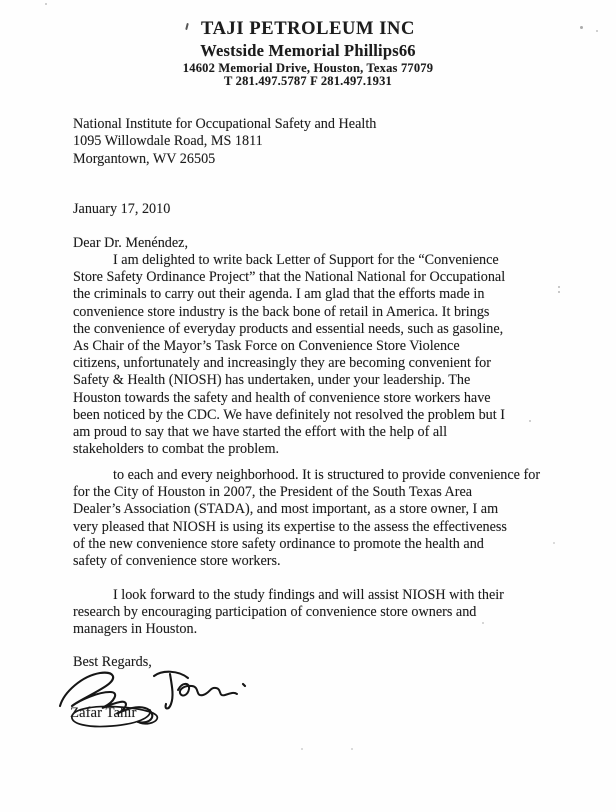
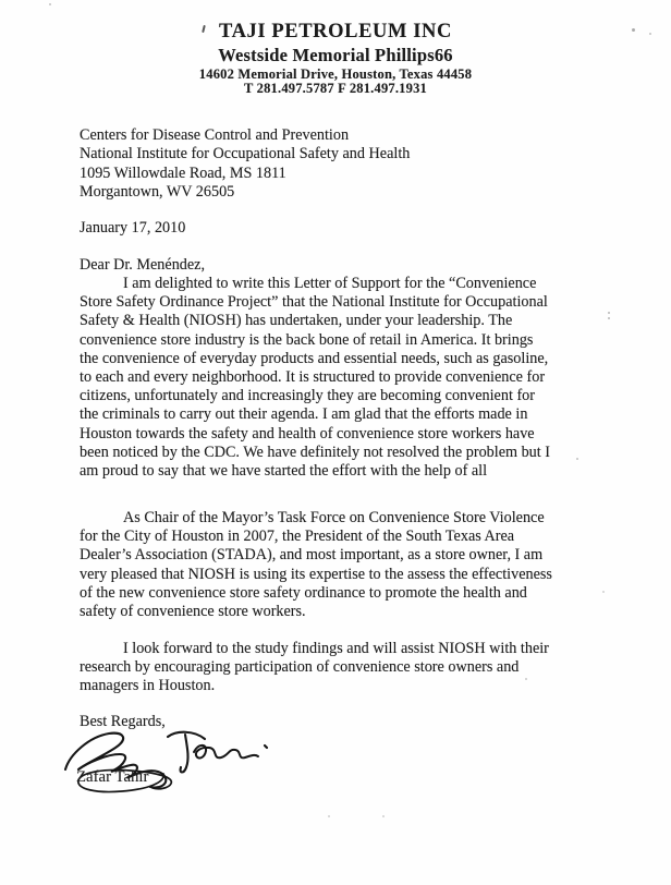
  TAJI PETROLEUM INC
  Westside Memorial Phillips66
- 14602 Memorial Drive, Houston, Texas 77079
+ 14602 Memorial Drive, Houston, Texas 44458
  T 281.497.5787 F 281.497.1931
+ Centers for Disease Control and Prevention
  National Institute for Occupational Safety and Health
  1095 Willowdale Road, MS 1811
  Morgantown, WV 26505
  January 17, 2010
  Dear Dr. Menéndez,
- I am delighted to write back Letter of Support for the “Convenience
+ I am delighted to write this Letter of Support for the “Convenience
- Store Safety Ordinance Project” that the National National for Occupational
+ Store Safety Ordinance Project” that the National Institute for Occupational
- the criminals to carry out their agenda. I am glad that the efforts made in
+ Safety & Health (NIOSH) has undertaken, under your leadership. The
  convenience store industry is the back bone of retail in America. It brings
  the convenience of everyday products and essential needs, such as gasoline,
- As Chair of the Mayor’s Task Force on Convenience Store Violence
+ to each and every neighborhood. It is structured to provide convenience for
  citizens, unfortunately and increasingly they are becoming convenient for
- Safety & Health (NIOSH) has undertaken, under your leadership. The
+ the criminals to carry out their agenda. I am glad that the efforts made in
  Houston towards the safety and health of convenience store workers have
  been noticed by the CDC. We have definitely not resolved the problem but I
  am proud to say that we have started the effort with the help of all
- stakeholders to combat the problem.
- to each and every neighborhood. It is structured to provide convenience for
+ As Chair of the Mayor’s Task Force on Convenience Store Violence
  for the City of Houston in 2007, the President of the South Texas Area
  Dealer’s Association (STADA), and most important, as a store owner, I am
  very pleased that NIOSH is using its expertise to the assess the effectiveness
  of the new convenience store safety ordinance to promote the health and
  safety of convenience store workers.
  I look forward to the study findings and will assist NIOSH with their
  research by encouraging participation of convenience store owners and
  managers in Houston.
  Best Regards,
  Zafar Tahir
